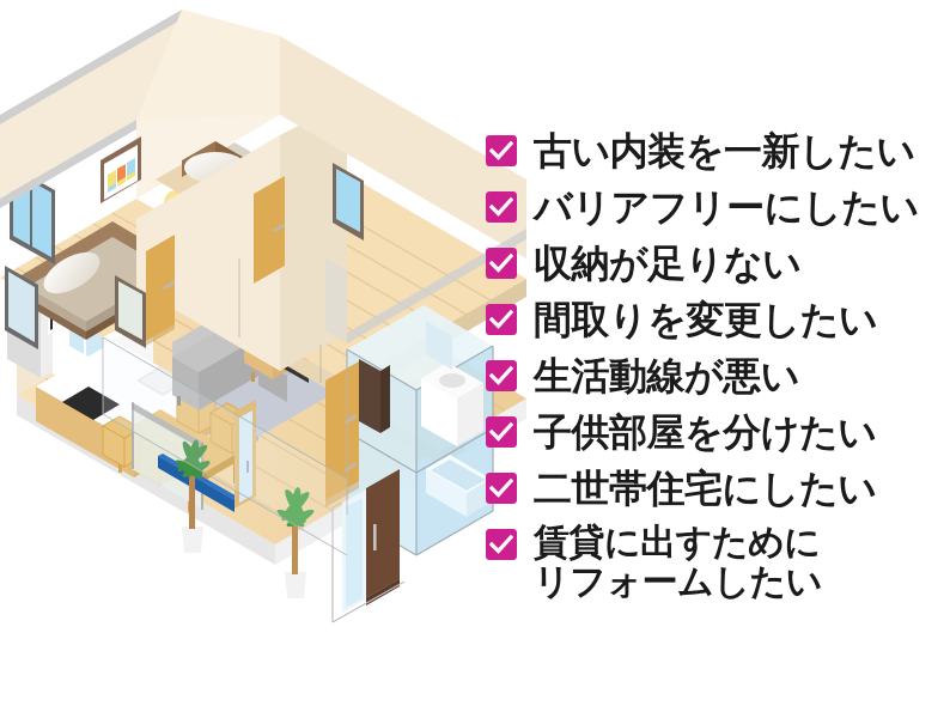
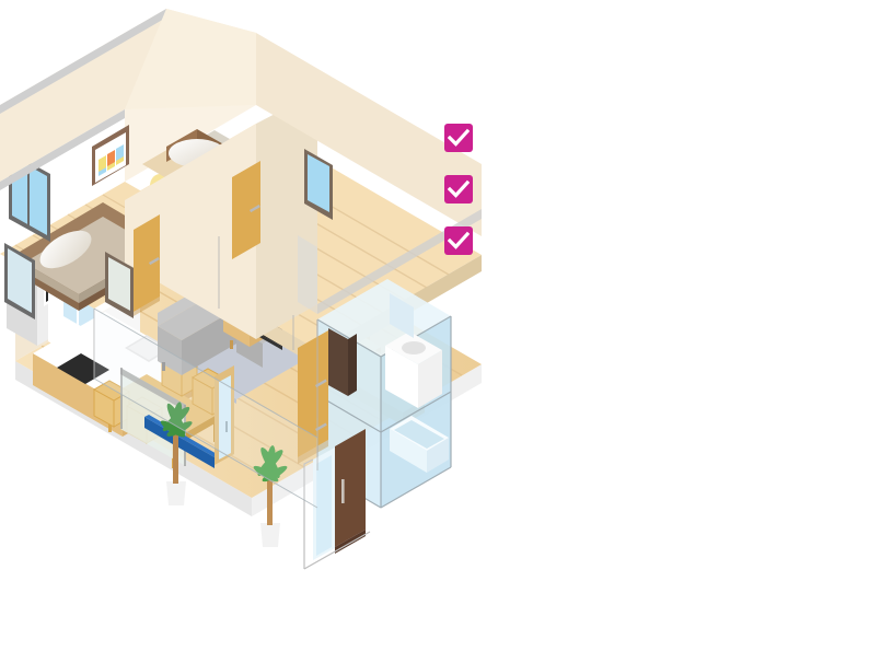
- 古い内装を一新したい
- バリアフリーにしたい
- 収納が足りない
- 間取りを変更したい
- 生活動線が悪い
- 子供部屋を分けたい
- 二世帯住宅にしたい
- 賃貸に出すために
- リフォームしたい
